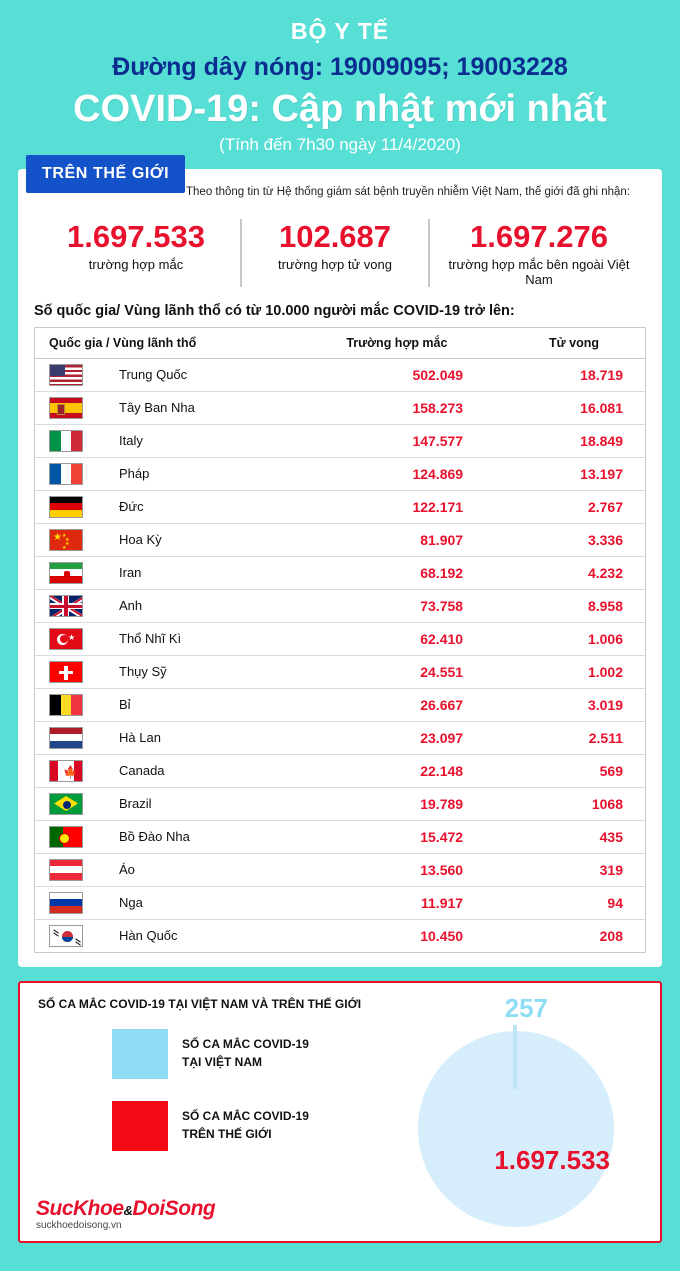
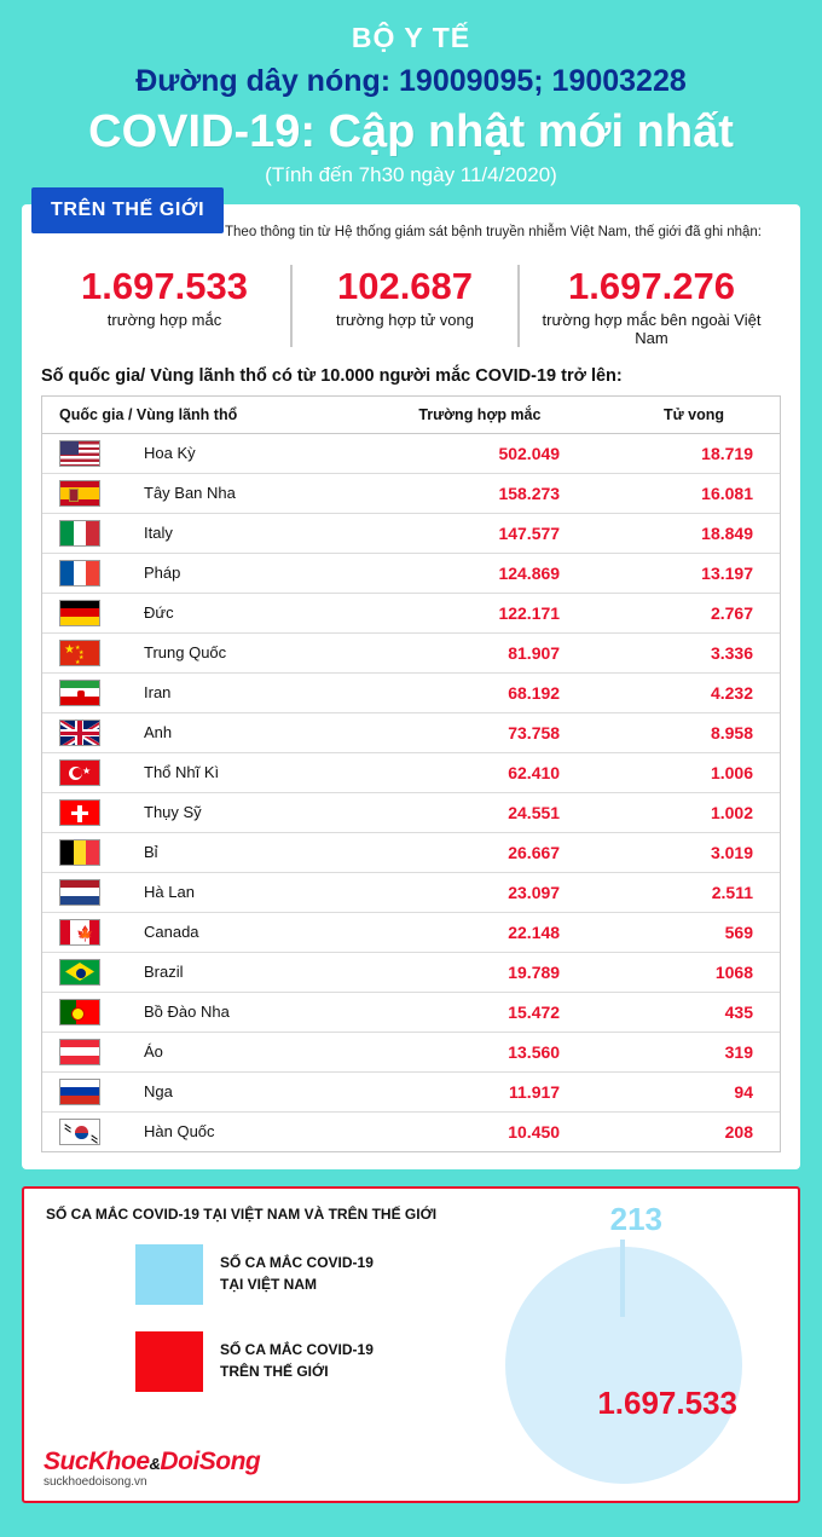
  BỘ Y TẾ
  Đường dây nóng: 19009095; 19003228
  COVID-19: Cập nhật mới nhất
  (Tính đến 7h30 ngày 11/4/2020)
  TRÊN THẾ GIỚI
  Theo thông tin từ Hệ thống giám sát bệnh truyền nhiễm Việt Nam, thế giới đã ghi nhận:
  1.697.533
  trường hợp mắc
  102.687
  trường hợp tử vong
  1.697.276
  trường hợp mắc bên ngoài Việt Nam
  Số quốc gia/ Vùng lãnh thổ có từ 10.000 người mắc COVID-19 trở lên:
  Quốc gia / Vùng lãnh thổ	Trường hợp mắc	Tử vong
- 	Trung Quốc	502.049	18.719
+ 	Hoa Kỳ	502.049	18.719
  	Tây Ban Nha	158.273	16.081
  	Italy	147.577	18.849
  	Pháp	124.869	13.197
  	Đức	122.171	2.767
- ★	Hoa Kỳ	81.907	3.336
+ ★	Trung Quốc	81.907	3.336
  	Iran	68.192	4.232
  	Anh	73.758	8.958
  ★	Thổ Nhĩ Kì	62.410	1.006
  	Thụy Sỹ	24.551	1.002
  	Bỉ	26.667	3.019
  	Hà Lan	23.097	2.511
  🍁	Canada	22.148	569
  	Brazil	19.789	1068
  	Bồ Đào Nha	15.472	435
  	Áo	13.560	319
  	Nga	11.917	94
  	Hàn Quốc	10.450	208
  SỐ CA MẮC COVID-19 TẠI VIỆT NAM VÀ TRÊN THẾ GIỚI
  SỐ CA MẮC COVID-19
  TẠI VIỆT NAM
  SỐ CA MẮC COVID-19
  TRÊN THẾ GIỚI
- 257
+ 213
  1.697.533
  SucKhoe&DoiSong
  suckhoedoisong.vn
